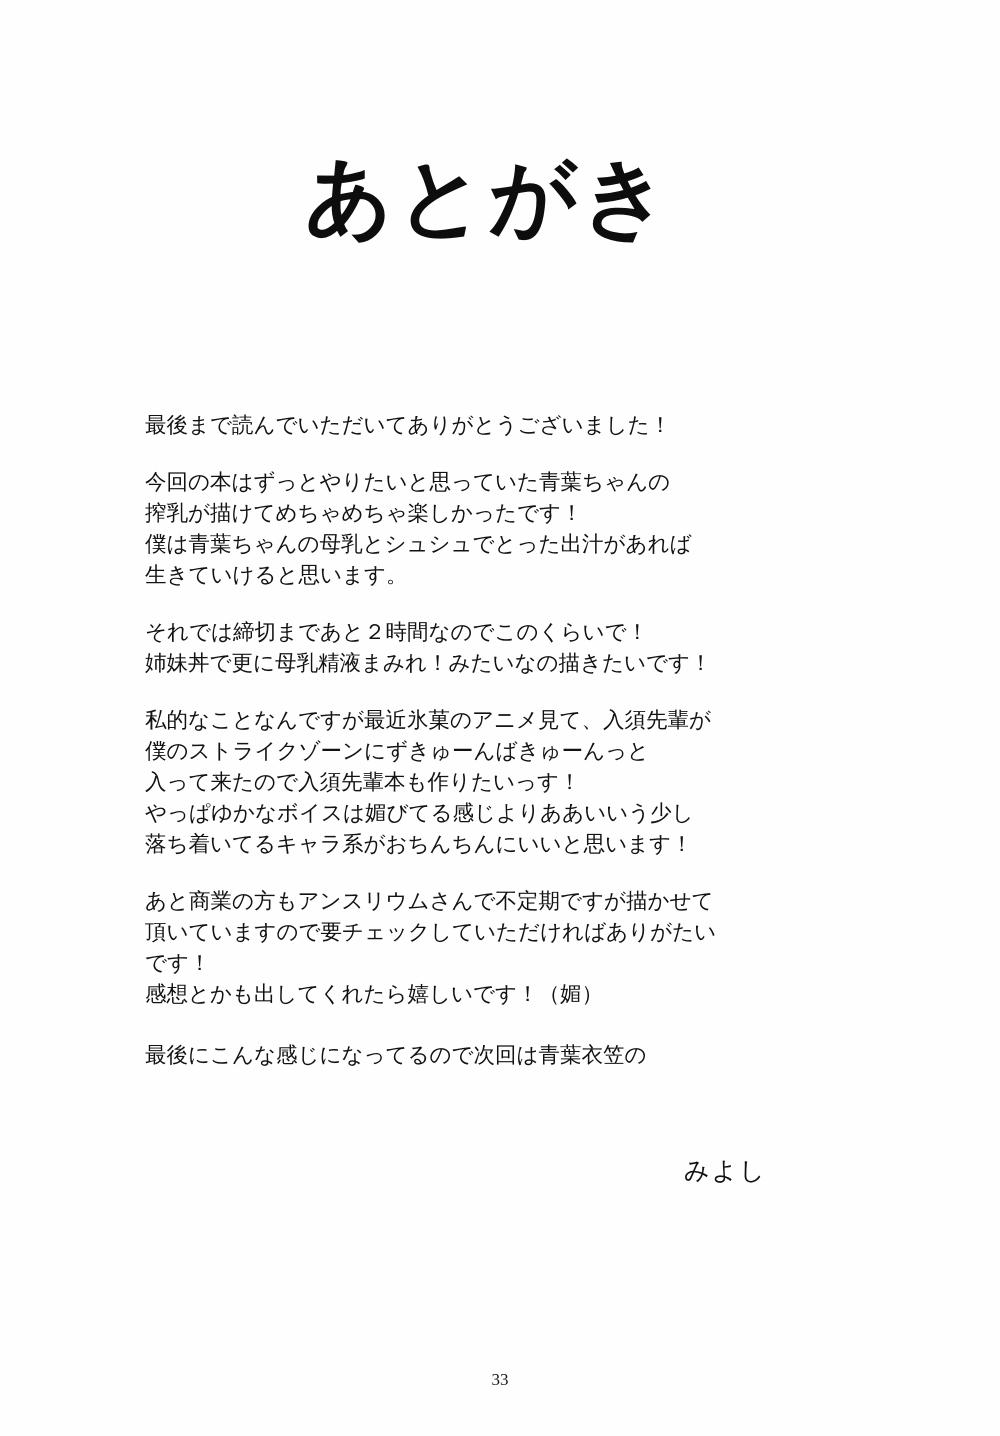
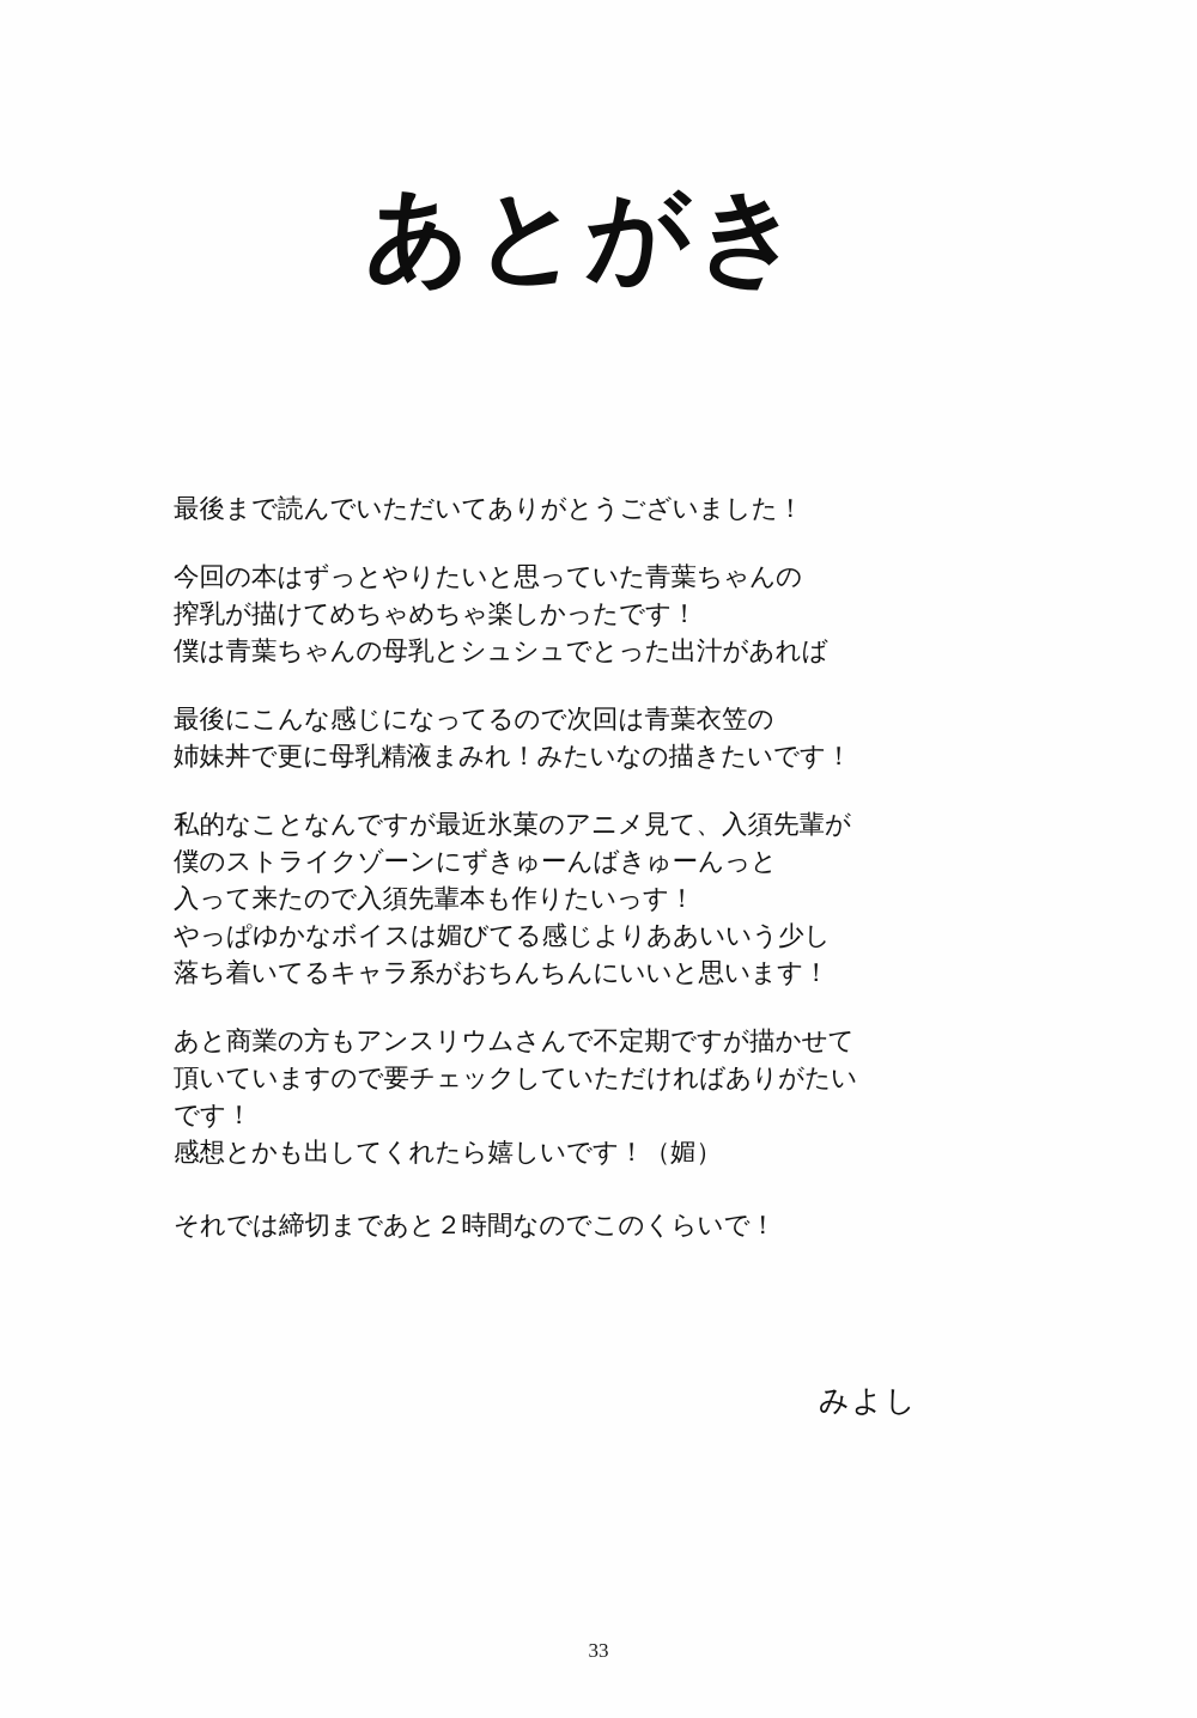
  あとがき
  最後まで読んでいただいてありがとうございました！
  今回の本はずっとやりたいと思っていた青葉ちゃんの
  搾乳が描けてめちゃめちゃ楽しかったです！
  僕は青葉ちゃんの母乳とシュシュでとった出汁があれば
- 生きていけると思います。
- それでは締切まであと２時間なのでこのくらいで！
+ 最後にこんな感じになってるので次回は青葉衣笠の
  姉妹丼で更に母乳精液まみれ！みたいなの描きたいです！
  私的なことなんですが最近氷菓のアニメ見て、入須先輩が
  僕のストライクゾーンにずきゅーんばきゅーんっと
  入って来たので入須先輩本も作りたいっす！
  やっぱゆかなボイスは媚びてる感じよりああいいう少し
  落ち着いてるキャラ系がおちんちんにいいと思います！
  あと商業の方もアンスリウムさんで不定期ですが描かせて
  頂いていますので要チェックしていただければありがたい
  です！
  感想とかも出してくれたら嬉しいです！（媚）
- 最後にこんな感じになってるので次回は青葉衣笠の
+ それでは締切まであと２時間なのでこのくらいで！
  みよし
  33
